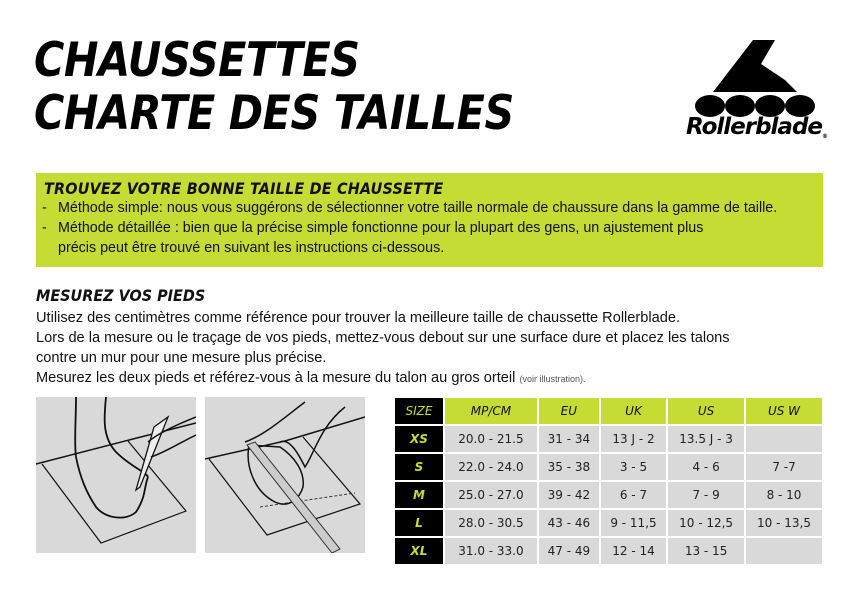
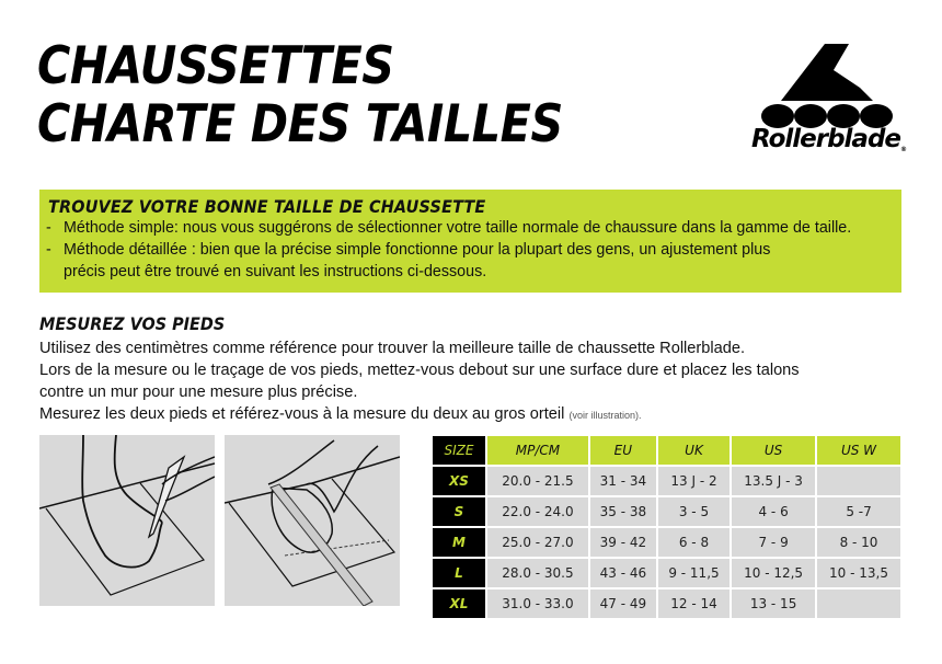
  CHAUSSETTES
  CHARTE DES TAILLES
  Rollerblade
  TROUVEZ VOTRE BONNE TAILLE DE CHAUSSETTE
  - Méthode simple: nous vous suggérons de sélectionner votre taille normale de chaussure dans la gamme de taille.
  - Méthode détaillée : bien que la précise simple fonctionne pour la plupart des gens, un ajustement plus
  précis peut être trouvé en suivant les instructions ci-dessous.
  MESUREZ VOS PIEDS
  Utilisez des centimètres comme référence pour trouver la meilleure taille de chaussette Rollerblade.
  Lors de la mesure ou le traçage de vos pieds, mettez-vous debout sur une surface dure et placez les talons
  contre un mur pour une mesure plus précise.
- Mesurez les deux pieds et référez-vous à la mesure du talon au gros orteil (voir illustration).
+ Mesurez les deux pieds et référez-vous à la mesure du deux au gros orteil (voir illustration).
  SIZE	MP/CM	EU	UK	US	US W
  XS	20.0 - 21.5	31 - 34	13 J - 2	13.5 J - 3
- S	22.0 - 24.0	35 - 38	3 - 5	4 - 6	7 -7
+ S	22.0 - 24.0	35 - 38	3 - 5	4 - 6	5 -7
- M	25.0 - 27.0	39 - 42	6 - 7	7 - 9	8 - 10
+ M	25.0 - 27.0	39 - 42	6 - 8	7 - 9	8 - 10
  L	28.0 - 30.5	43 - 46	9 - 11,5	10 - 12,5	10 - 13,5
  XL	31.0 - 33.0	47 - 49	12 - 14	13 - 15
